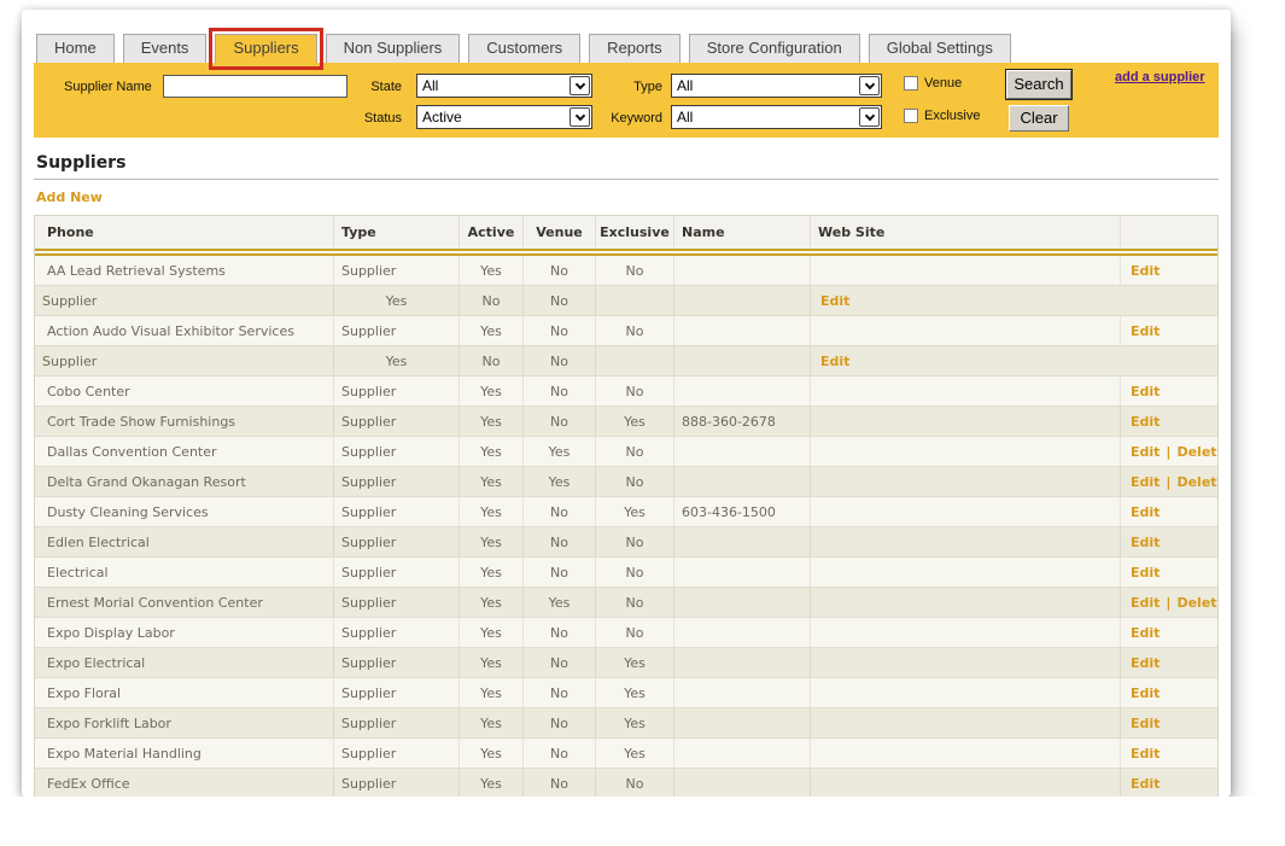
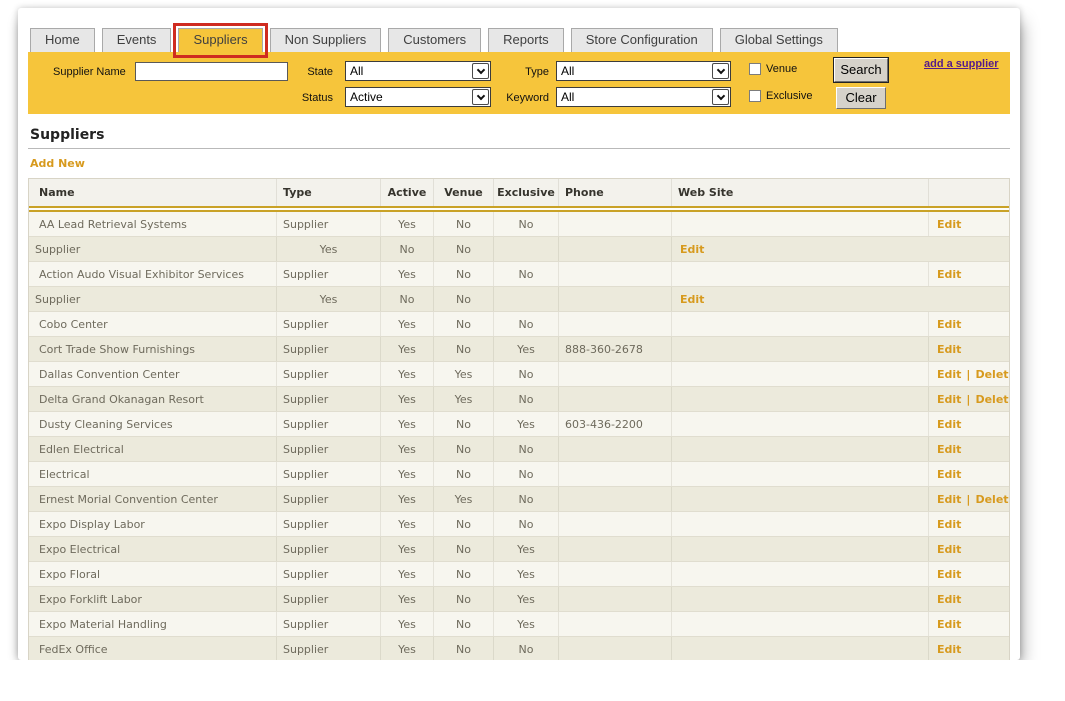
  Home Events Suppliers Non Suppliers Customers Reports Store Configuration Global Settings
  Supplier Name
  State
  All
  Status
  Active
  Type
  All
  Keyword
  All
  Venue
  Exclusive
  Search
  Clear
  add a supplier
  Suppliers
  Add New
- Phone
+ Name
  Type
  Active
  Venue
  Exclusive
- Name
+ Phone
  Web Site
  AA Lead Retrieval Systems
  Supplier
  Yes
  No
  No
  Edit
  Supplier
  Yes
  No
  No
  Edit
  Action Audo Visual Exhibitor Services
  Supplier
  Yes
  No
  No
  Edit
  Supplier
  Yes
  No
  No
  Edit
  Cobo Center
  Supplier
  Yes
  No
  No
  Edit
  Cort Trade Show Furnishings
  Supplier
  Yes
  No
  Yes
  888-360-2678
  Edit
  Dallas Convention Center
  Supplier
  Yes
  Yes
  No
  Edit
  |
  Delet
  Delta Grand Okanagan Resort
  Supplier
  Yes
  Yes
  No
  Edit
  |
  Delet
  Dusty Cleaning Services
  Supplier
  Yes
  No
  Yes
- 603-436-1500
+ 603-436-2200
  Edit
  Edlen Electrical
  Supplier
  Yes
  No
  No
  Edit
  Electrical
  Supplier
  Yes
  No
  No
  Edit
  Ernest Morial Convention Center
  Supplier
  Yes
  Yes
  No
  Edit
  |
  Delet
  Expo Display Labor
  Supplier
  Yes
  No
  No
  Edit
  Expo Electrical
  Supplier
  Yes
  No
  Yes
  Edit
  Expo Floral
  Supplier
  Yes
  No
  Yes
  Edit
  Expo Forklift Labor
  Supplier
  Yes
  No
  Yes
  Edit
  Expo Material Handling
  Supplier
  Yes
  No
  Yes
  Edit
  FedEx Office
  Supplier
  Yes
  No
  No
  Edit
